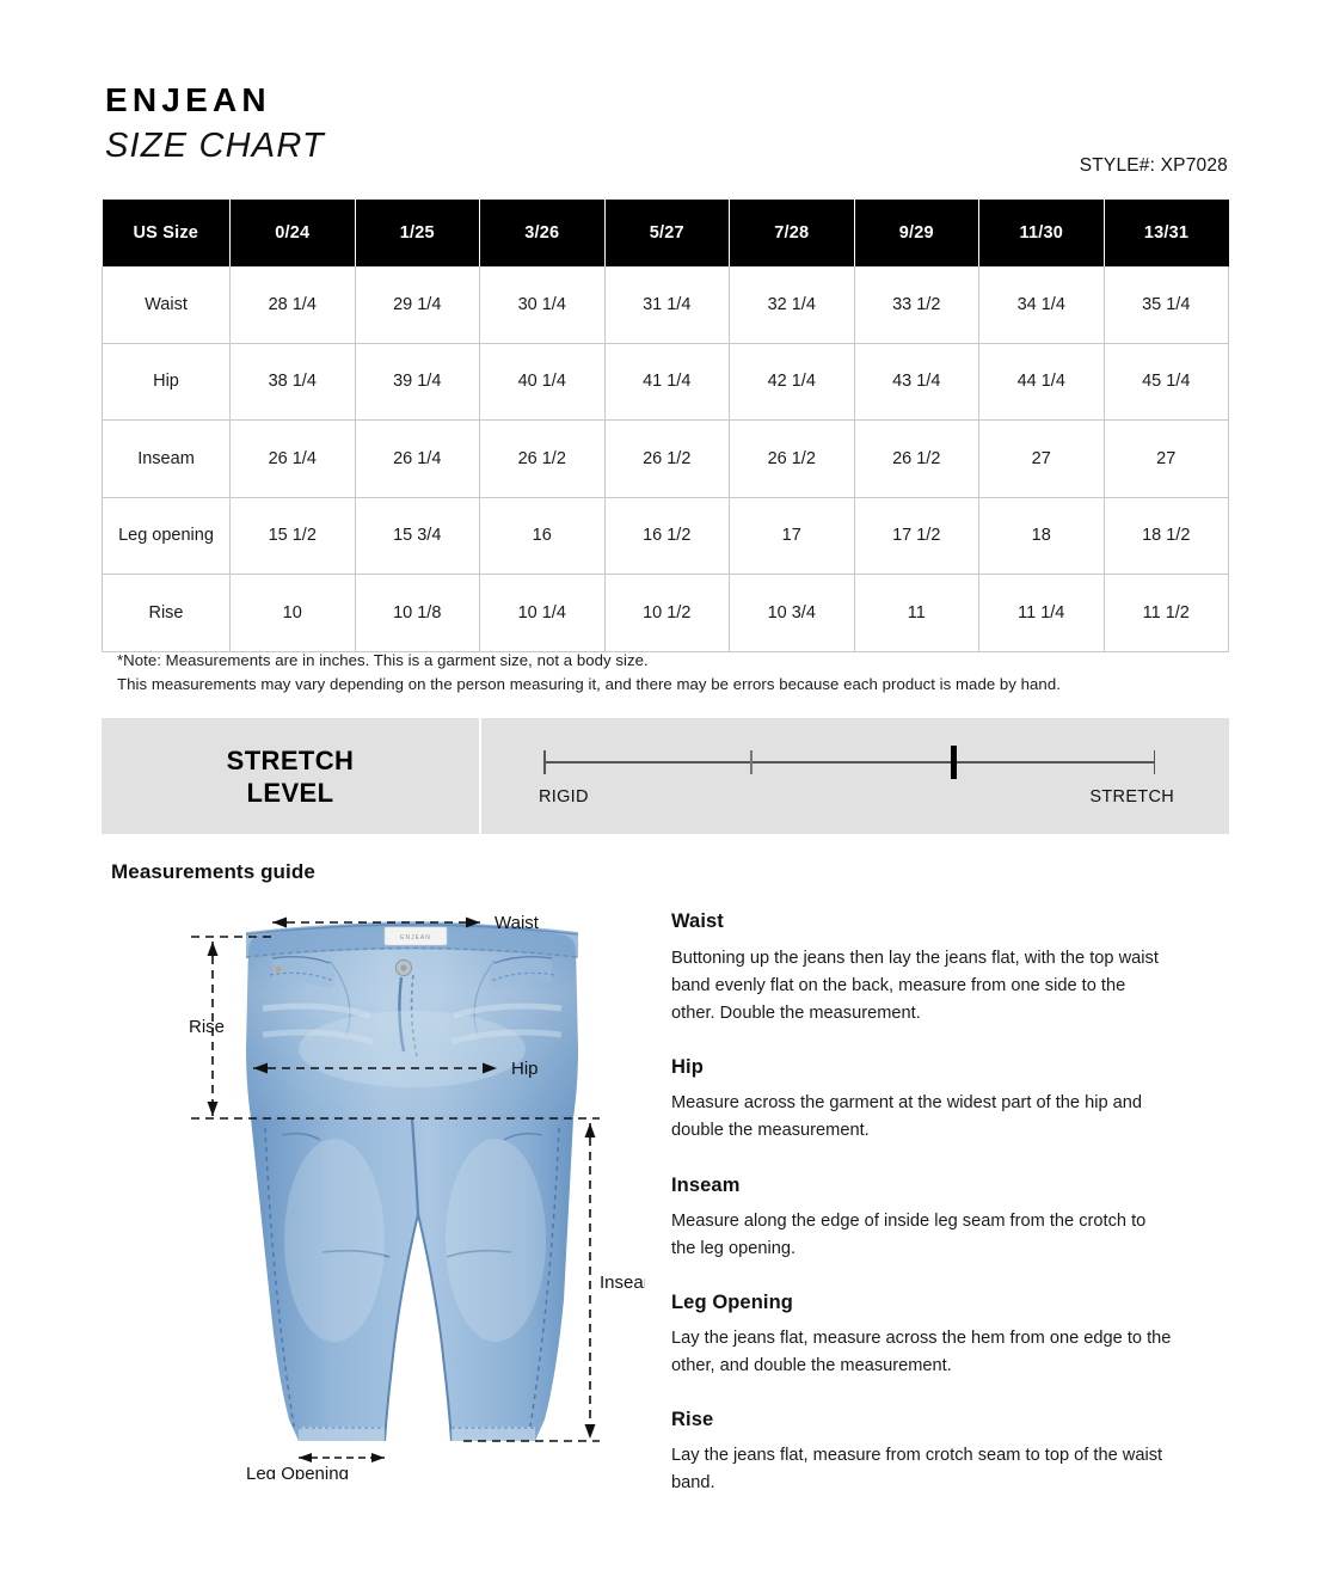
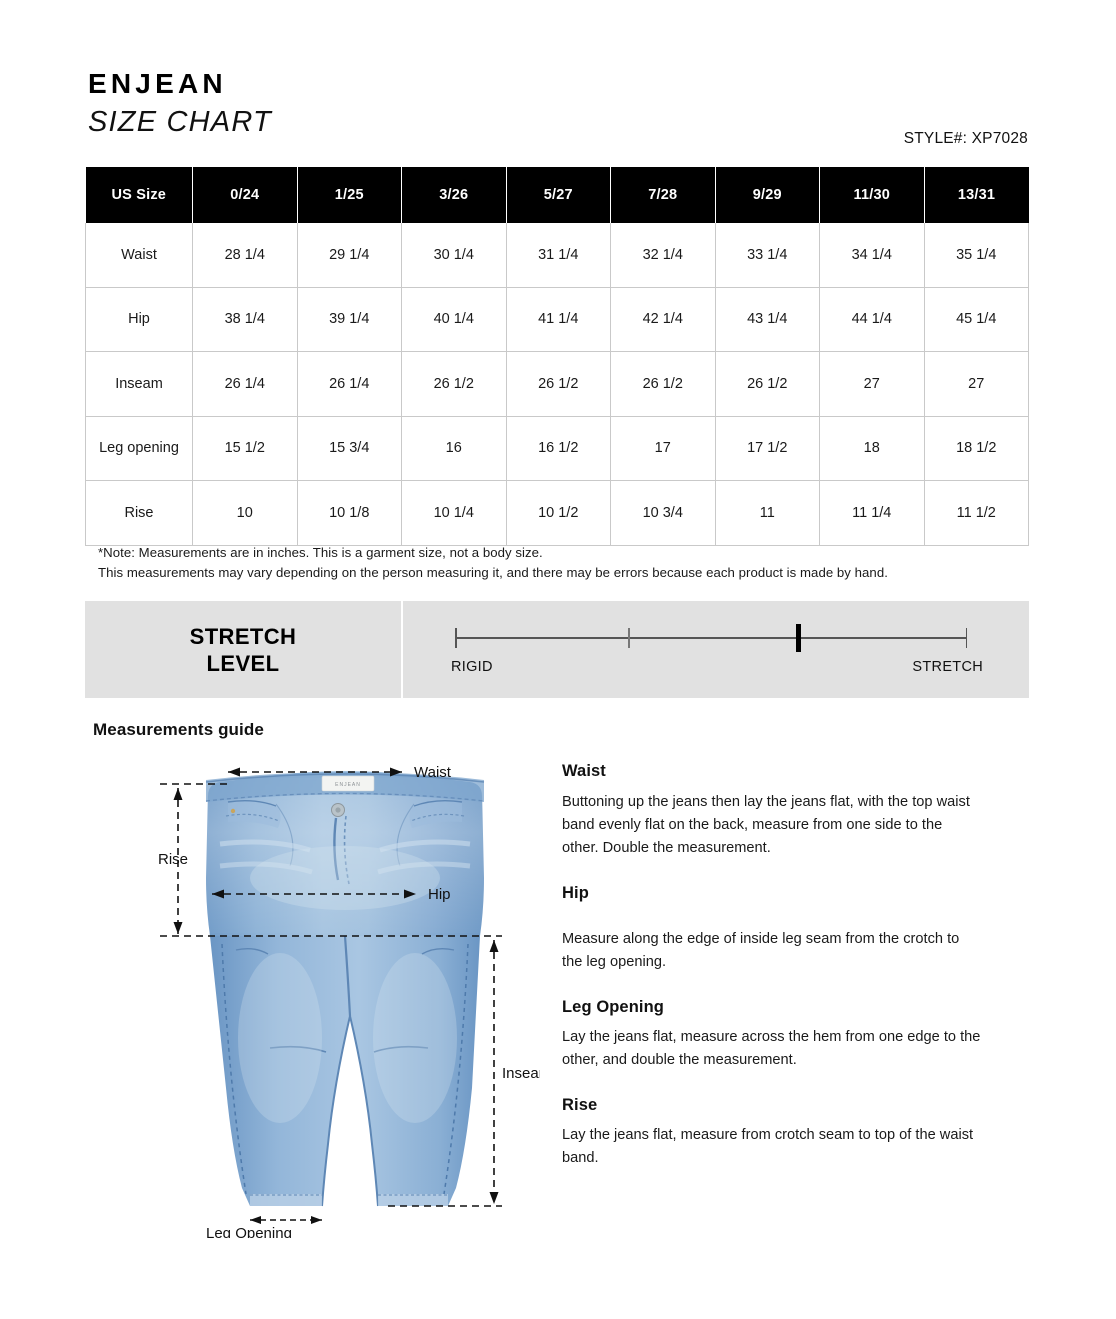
  ENJEAN
  SIZE CHART
  STYLE#: XP7028
  US Size	0/24	1/25	3/26	5/27	7/28	9/29	11/30	13/31
- Waist	28 1/4	29 1/4	30 1/4	31 1/4	32 1/4	33 1/2	34 1/4	35 1/4
+ Waist	28 1/4	29 1/4	30 1/4	31 1/4	32 1/4	33 1/4	34 1/4	35 1/4
  Hip	38 1/4	39 1/4	40 1/4	41 1/4	42 1/4	43 1/4	44 1/4	45 1/4
  Inseam	26 1/4	26 1/4	26 1/2	26 1/2	26 1/2	26 1/2	27	27
  Leg opening	15 1/2	15 3/4	16	16 1/2	17	17 1/2	18	18 1/2
  Rise	10	10 1/8	10 1/4	10 1/2	10 3/4	11	11 1/4	11 1/2
  *Note: Measurements are in inches. This is a garment size, not a body size.
  This measurements may vary depending on the person measuring it, and there may be errors because each product is made by hand.
  STRETCH
  LEVEL
  RIGID
  STRETCH
  Measurements guide
  Waist
  Rise
  Hip
  Insea
  Leg Opening
  Waist
  Buttoning up the jeans then lay the jeans flat, with the top waist band evenly flat on the back, measure from one side to the other. Double the measurement.
  Hip
- Measure across the garment at the widest part of the hip and double the measurement.
- Inseam
  Measure along the edge of inside leg seam from the crotch to the leg opening.
  Leg Opening
  Lay the jeans flat, measure across the hem from one edge to the other, and double the measurement.
  Rise
  Lay the jeans flat, measure from crotch seam to top of the waist band.
